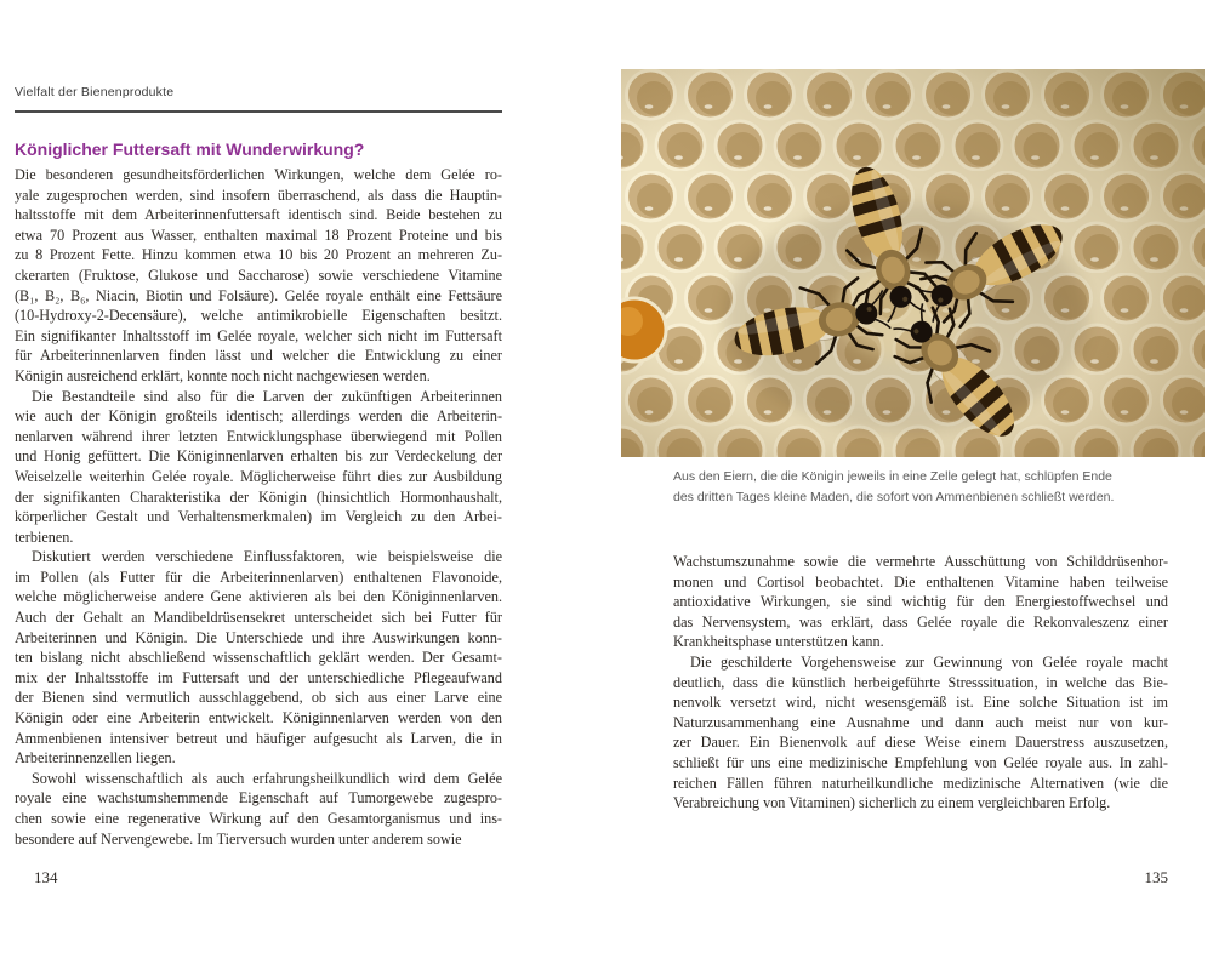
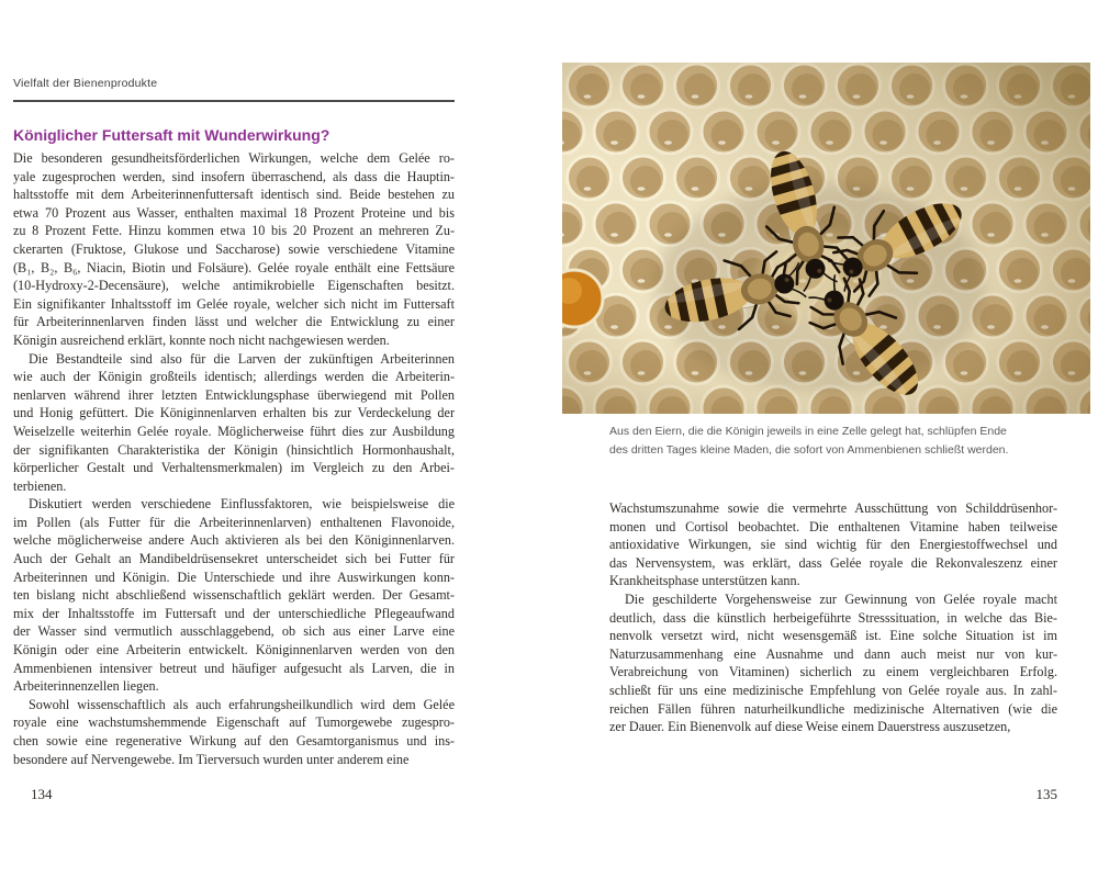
  Vielfalt der Bienenprodukte
  Königlicher Futtersaft mit Wunderwirkung?
  Die besonderen gesundheitsförderlichen Wirkungen, welche dem Gelée ro-
  yale zugesprochen werden, sind insofern überraschend, als dass die Hauptin-
  haltsstoffe mit dem Arbeiterinnenfuttersaft identisch sind. Beide bestehen zu
  etwa 70 Prozent aus Wasser, enthalten maximal 18 Prozent Proteine und bis
  zu 8 Prozent Fette. Hinzu kommen etwa 10 bis 20 Prozent an mehreren Zu-
  ckerarten (Fruktose, Glukose und Saccharose) sowie verschiedene Vitamine
  (B₁, B₂, B₆, Niacin, Biotin und Folsäure). Gelée royale enthält eine Fettsäure
  (10-Hydroxy-2-Decensäure), welche antimikrobielle Eigenschaften besitzt.
  Ein signifikanter Inhaltsstoff im Gelée royale, welcher sich nicht im Futtersaft
  für Arbeiterinnenlarven finden lässt und welcher die Entwicklung zu einer
  Königin ausreichend erklärt, konnte noch nicht nachgewiesen werden.
  Die Bestandteile sind also für die Larven der zukünftigen Arbeiterinnen
  wie auch der Königin großteils identisch; allerdings werden die Arbeiterin-
  nenlarven während ihrer letzten Entwicklungsphase überwiegend mit Pollen
  und Honig gefüttert. Die Königinnenlarven erhalten bis zur Verdeckelung der
  Weiselzelle weiterhin Gelée royale. Möglicherweise führt dies zur Ausbildung
  der signifikanten Charakteristika der Königin (hinsichtlich Hormonhaushalt,
  körperlicher Gestalt und Verhaltensmerkmalen) im Vergleich zu den Arbei-
  terbienen.
  Diskutiert werden verschiedene Einflussfaktoren, wie beispielsweise die
  im Pollen (als Futter für die Arbeiterinnenlarven) enthaltenen Flavonoide,
- welche möglicherweise andere Gene aktivieren als bei den Königinnenlarven.
+ welche möglicherweise andere Auch aktivieren als bei den Königinnenlarven.
  Auch der Gehalt an Mandibeldrüsensekret unterscheidet sich bei Futter für
  Arbeiterinnen und Königin. Die Unterschiede und ihre Auswirkungen konn-
  ten bislang nicht abschließend wissenschaftlich geklärt werden. Der Gesamt-
  mix der Inhaltsstoffe im Futtersaft und der unterschiedliche Pflegeaufwand
- der Bienen sind vermutlich ausschlaggebend, ob sich aus einer Larve eine
+ der Wasser sind vermutlich ausschlaggebend, ob sich aus einer Larve eine
  Königin oder eine Arbeiterin entwickelt. Königinnenlarven werden von den
  Ammenbienen intensiver betreut und häufiger aufgesucht als Larven, die in
  Arbeiterinnenzellen liegen.
  Sowohl wissenschaftlich als auch erfahrungsheilkundlich wird dem Gelée
  royale eine wachstumshemmende Eigenschaft auf Tumorgewebe zugespro-
  chen sowie eine regenerative Wirkung auf den Gesamtorganismus und ins-
- besondere auf Nervengewebe. Im Tierversuch wurden unter anderem sowie
+ besondere auf Nervengewebe. Im Tierversuch wurden unter anderem eine
  134
  Aus den Eiern, die die Königin jeweils in eine Zelle gelegt hat, schlüpfen Ende
  des dritten Tages kleine Maden, die sofort von Ammenbienen schließt werden.
  Wachstumszunahme sowie die vermehrte Ausschüttung von Schilddrüsenhor-
  monen und Cortisol beobachtet. Die enthaltenen Vitamine haben teilweise
  antioxidative Wirkungen, sie sind wichtig für den Energiestoffwechsel und
  das Nervensystem, was erklärt, dass Gelée royale die Rekonvaleszenz einer
  Krankheitsphase unterstützen kann.
  Die geschilderte Vorgehensweise zur Gewinnung von Gelée royale macht
  deutlich, dass die künstlich herbeigeführte Stresssituation, in welche das Bie-
  nenvolk versetzt wird, nicht wesensgemäß ist. Eine solche Situation ist im
  Naturzusammenhang eine Ausnahme und dann auch meist nur von kur-
- zer Dauer. Ein Bienenvolk auf diese Weise einem Dauerstress auszusetzen,
+ Verabreichung von Vitaminen) sicherlich zu einem vergleichbaren Erfolg.
  schließt für uns eine medizinische Empfehlung von Gelée royale aus. In zahl-
  reichen Fällen führen naturheilkundliche medizinische Alternativen (wie die
- Verabreichung von Vitaminen) sicherlich zu einem vergleichbaren Erfolg.
+ zer Dauer. Ein Bienenvolk auf diese Weise einem Dauerstress auszusetzen,
  135
